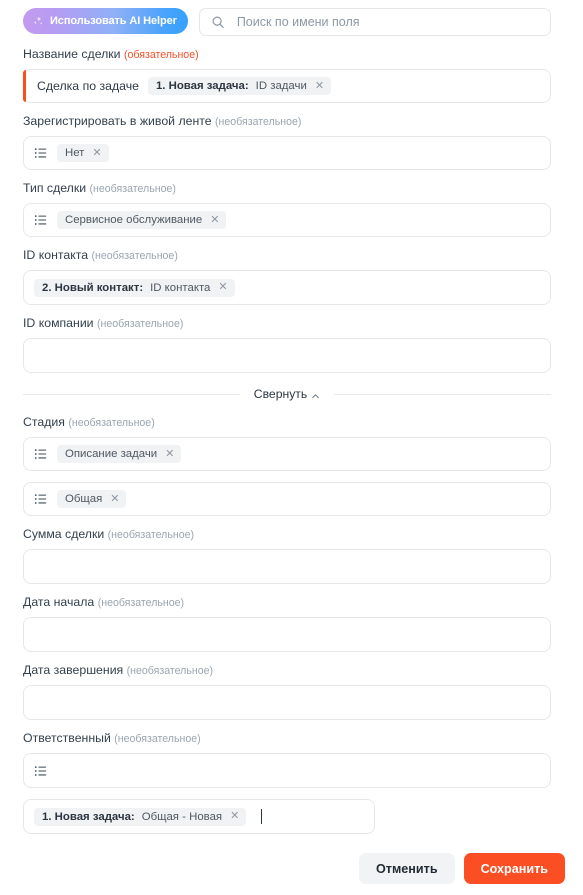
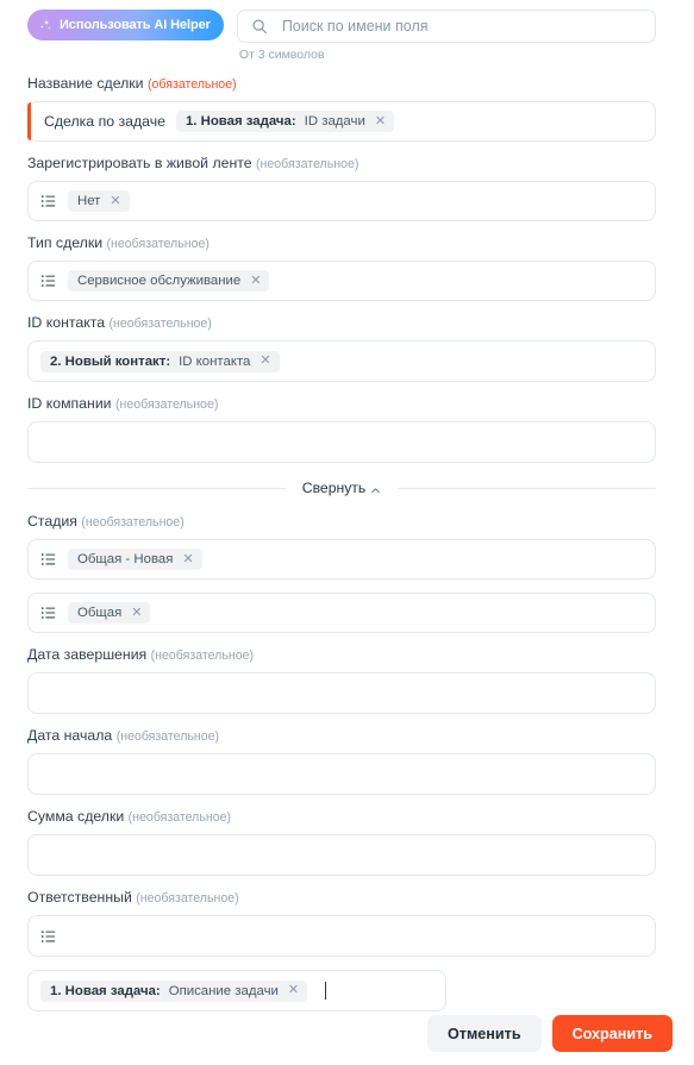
  Использовать AI Helper
  Поиск по имени поля
+ От 3 символов
  Название сделки (обязательное)
  Сделка по задаче
  1. Новая задача:
  ID задачи
  ✕
  Зарегистрировать в живой ленте (необязательное)
  Нет
  ✕
  Тип сделки (необязательное)
  Сервисное обслуживание
  ✕
  ID контакта (необязательное)
  2. Новый контакт:
  ID контакта
  ✕
  ID компании (необязательное)
  Свернуть
  Стадия (необязательное)
- Описание задачи
+ Общая - Новая
  ✕
  Общая
  ✕
- Сумма сделки (необязательное)
+ Дата завершения (необязательное)
  Дата начала (необязательное)
- Дата завершения (необязательное)
+ Сумма сделки (необязательное)
  Ответственный (необязательное)
  1. Новая задача:
- Общая - Новая
+ Описание задачи
  ✕
  Отменить
  Сохранить
